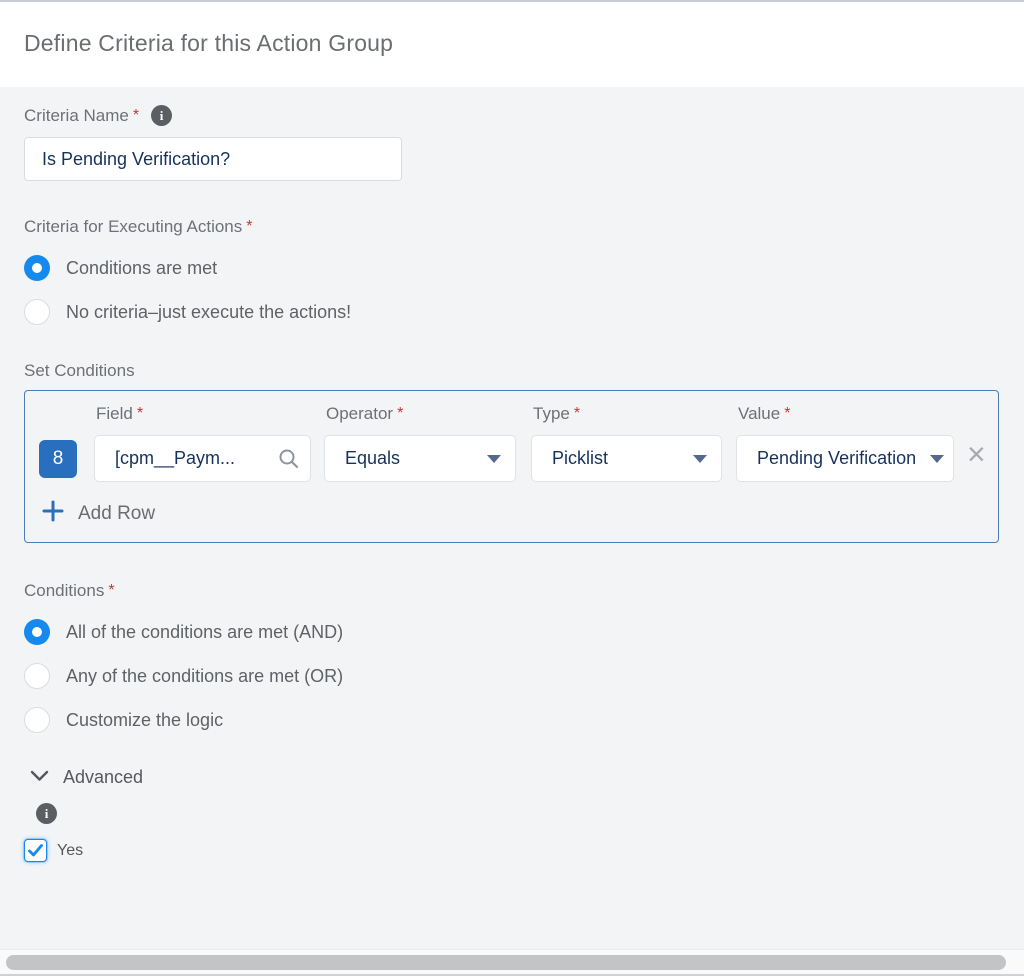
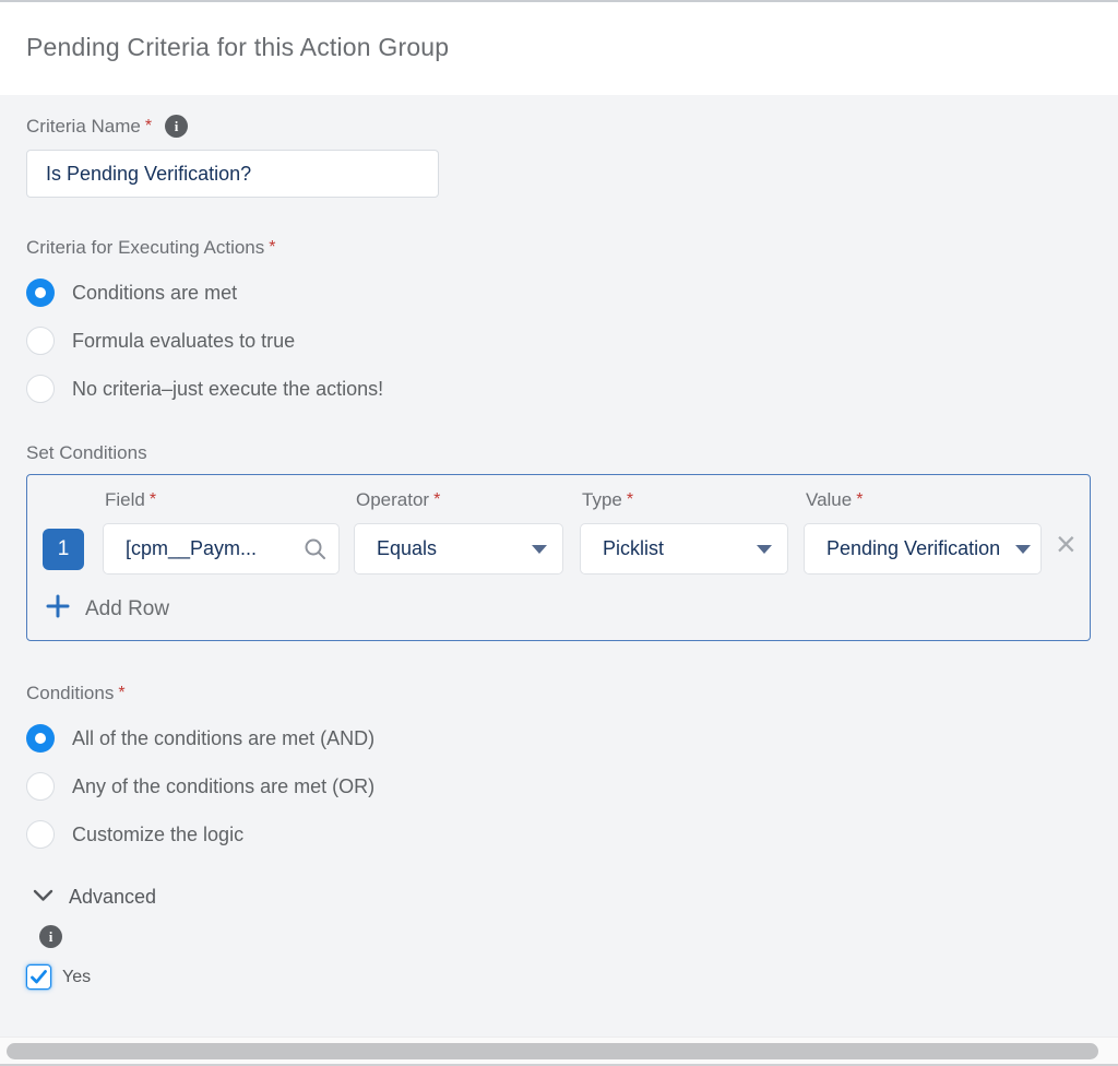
- Define Criteria for this Action Group
+ Pending Criteria for this Action Group
  Criteria Name
  *
  i
  Is Pending Verification?
  Criteria for Executing Actions
  *
  Conditions are met
+ Formula evaluates to true
  No criteria–just execute the actions!
  Set Conditions
- 8
+ 1
  Field
  *
  [cpm__Paym...
  Operator
  *
  Equals
  Type
  *
  Picklist
  Value
  *
  Pending Verification
  ×
  Add Row
  Conditions
  *
  All of the conditions are met (AND)
  Any of the conditions are met (OR)
  Customize the logic
  Advanced
  i
  Yes
